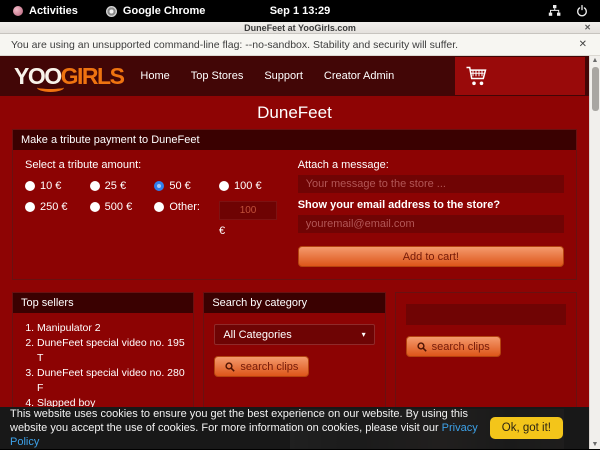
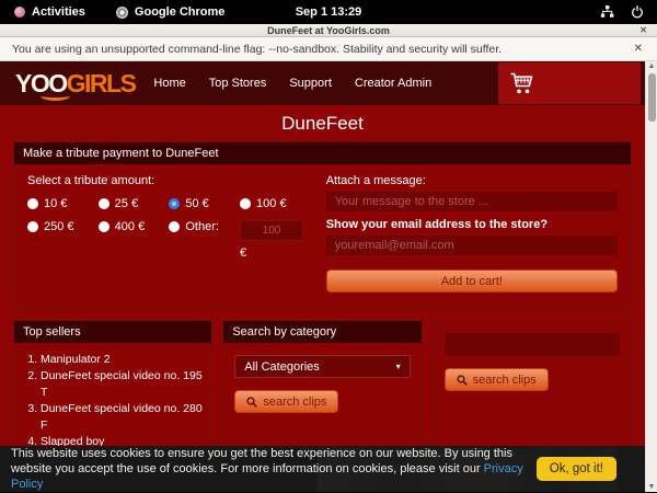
  Activities
  Google Chrome
  Sep 1 13:29
  DuneFeet at YooGirls.com
  ✕
  You are using an unsupported command-line flag: --no-sandbox. Stability and security will suffer.
  ✕
  YOOGIRLS
  Home
  Top Stores
  Support
  Creator Admin
  DuneFeet
  Make a tribute payment to DuneFeet
  Select a tribute amount:
  10 €
  25 €
  50 €
  100 €
  250 €
- 500 €
+ 400 €
  Other:
  100
  €
  Attach a message:
  Your message to the store ...
  Show your email address to the store?
  youremail@email.com
  Add to cart!
  Top sellers
  Manipulator 2
  DuneFeet special video no. 195 T
  DuneFeet special video no. 280 F
  Slapped boy
  Search by category
  All Categories
  ▾
  search clips
  search clips
  This website uses cookies to ensure you get the best experience on our website. By using this website you accept the use of cookies. For more information on cookies, please visit our Privacy Policy
  Ok, got it!
